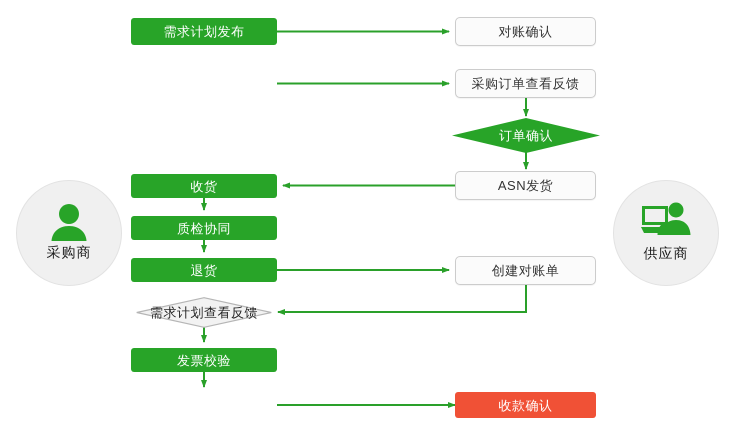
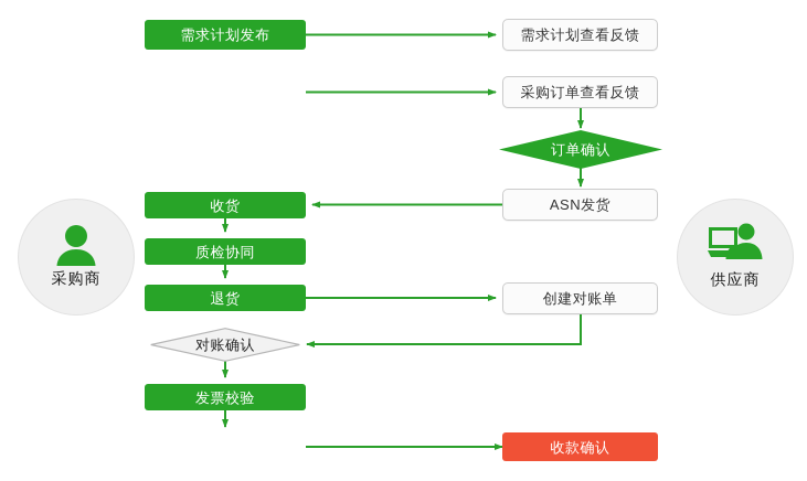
  采购商
  供应商
  需求计划发布
- 对账确认
+ 需求计划查看反馈
  采购订单查看反馈
  订单确认
  ASN发货
  收货
  质检协同
  退货
  创建对账单
- 需求计划查看反馈
+ 对账确认
  发票校验
  收款确认
